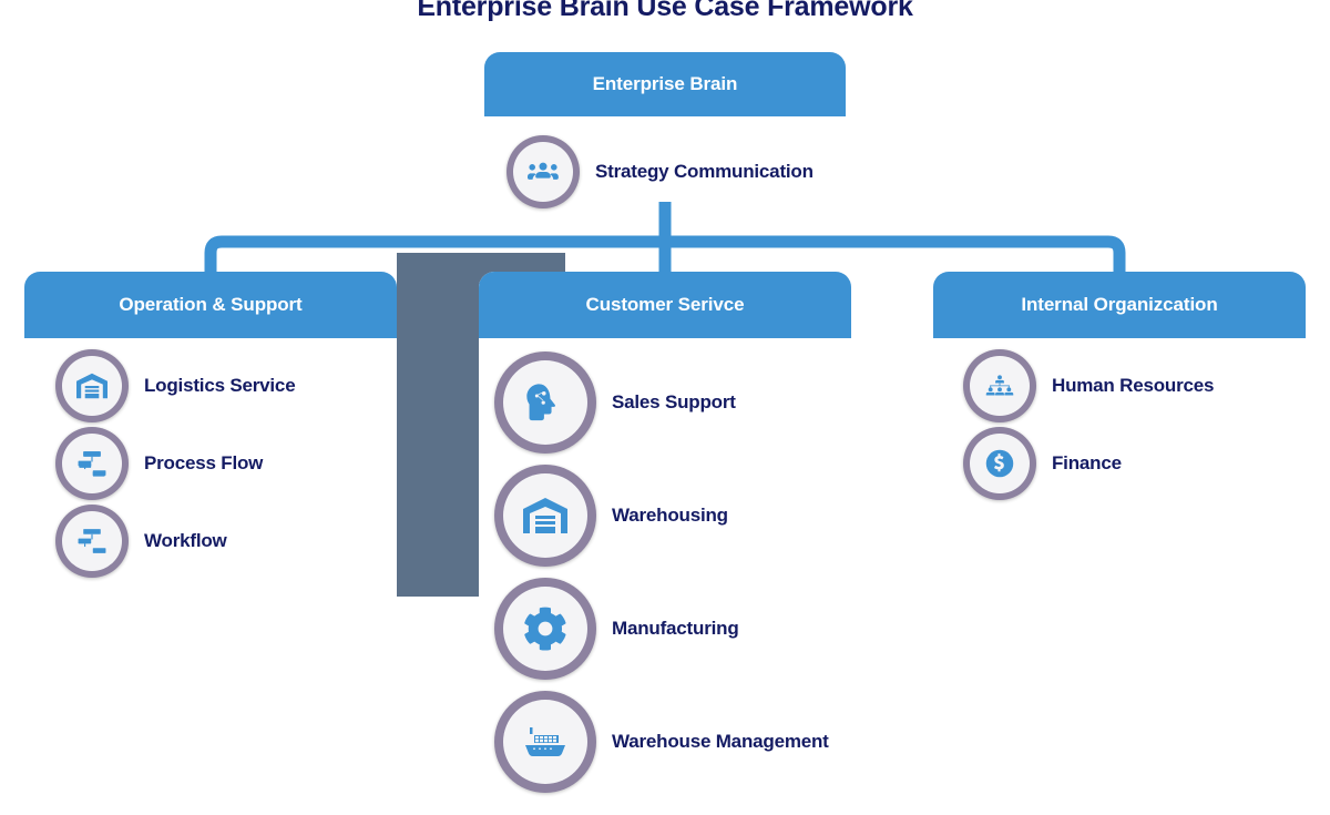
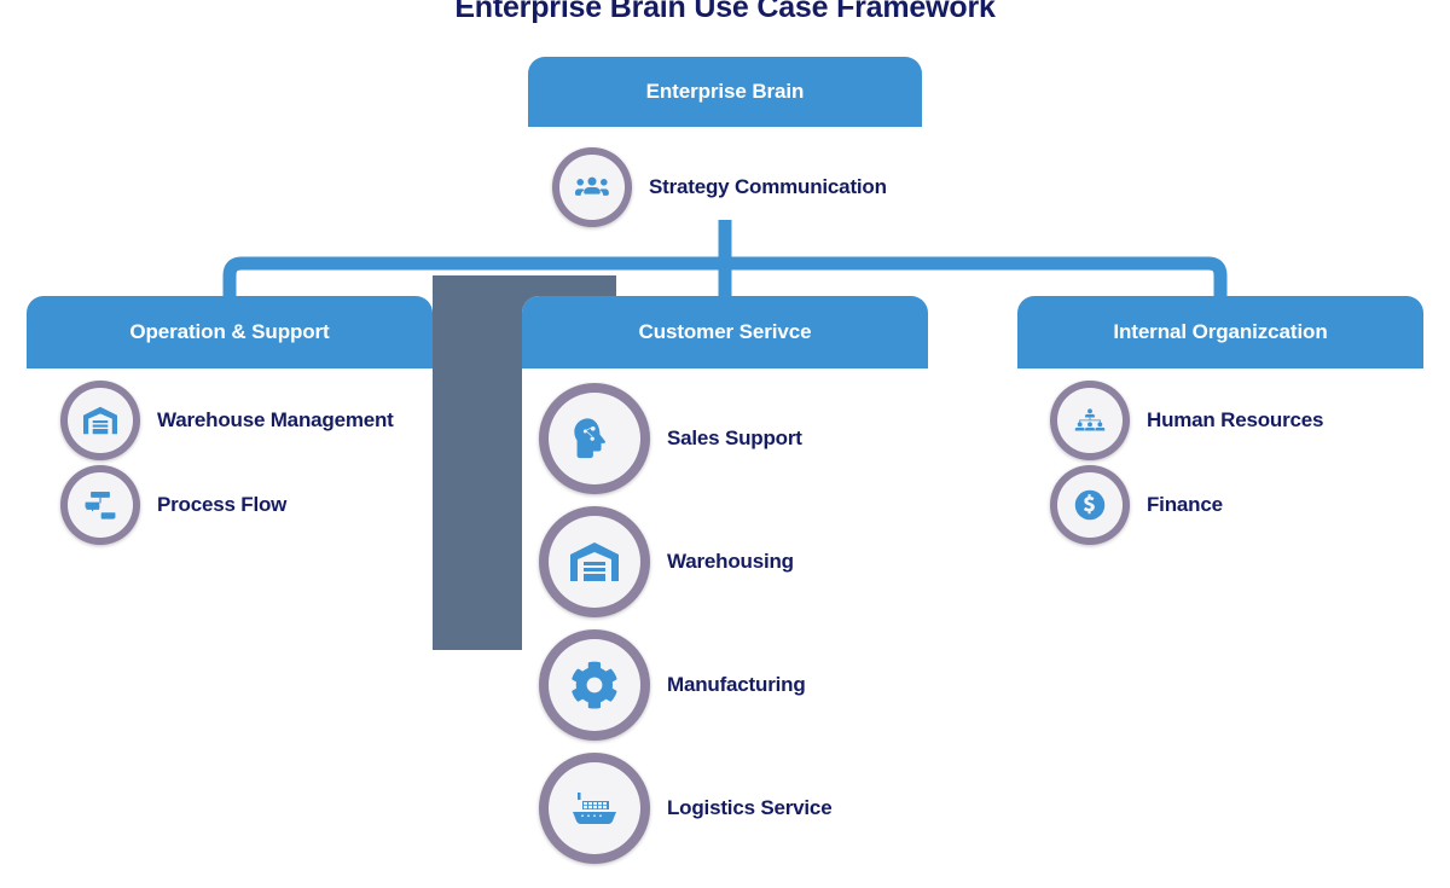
  Enterprise Brain Use Case Framework
  Enterprise Brain
  Strategy Communication
  Operation & Support
- Logistics Service
+ Warehouse Management
  Process Flow
- Workflow
  Customer Serivce
  Sales Support
  Warehousing
  Manufacturing
- Warehouse Management
+ Logistics Service
  Internal Organizcation
  Human Resources
  Finance
